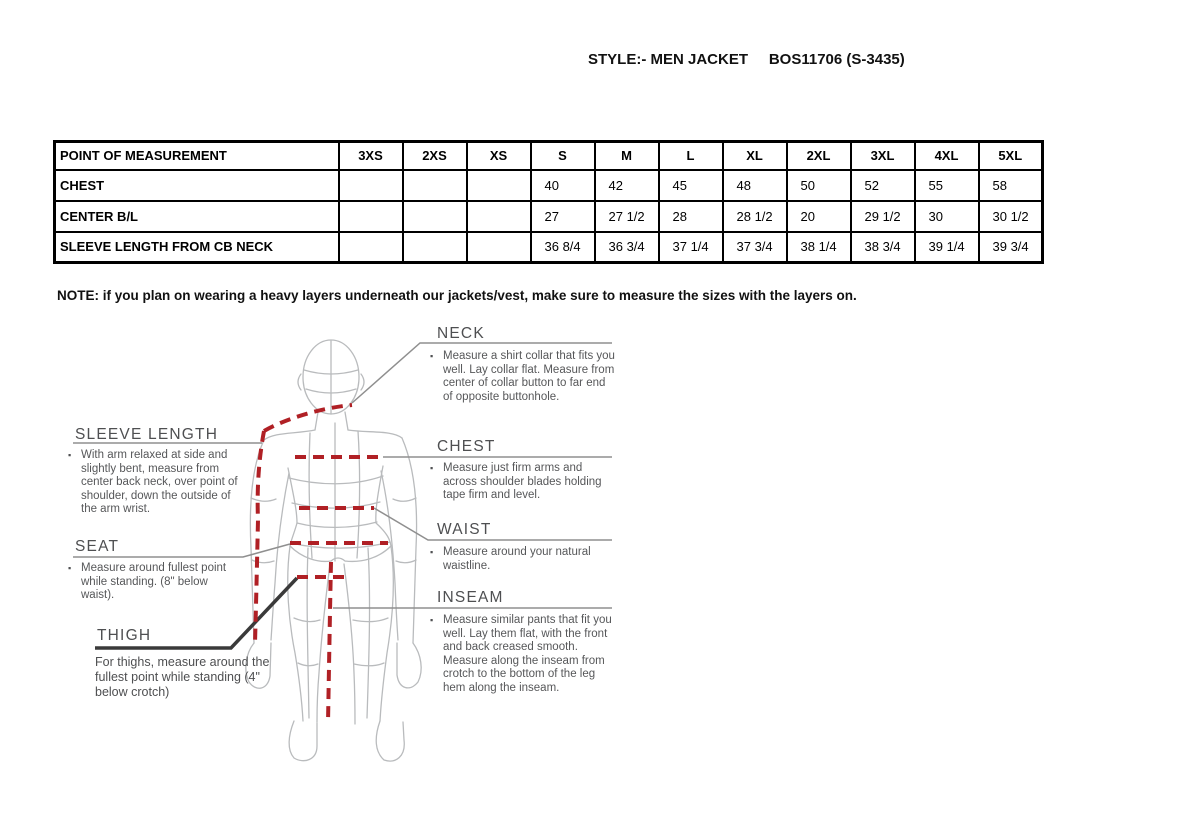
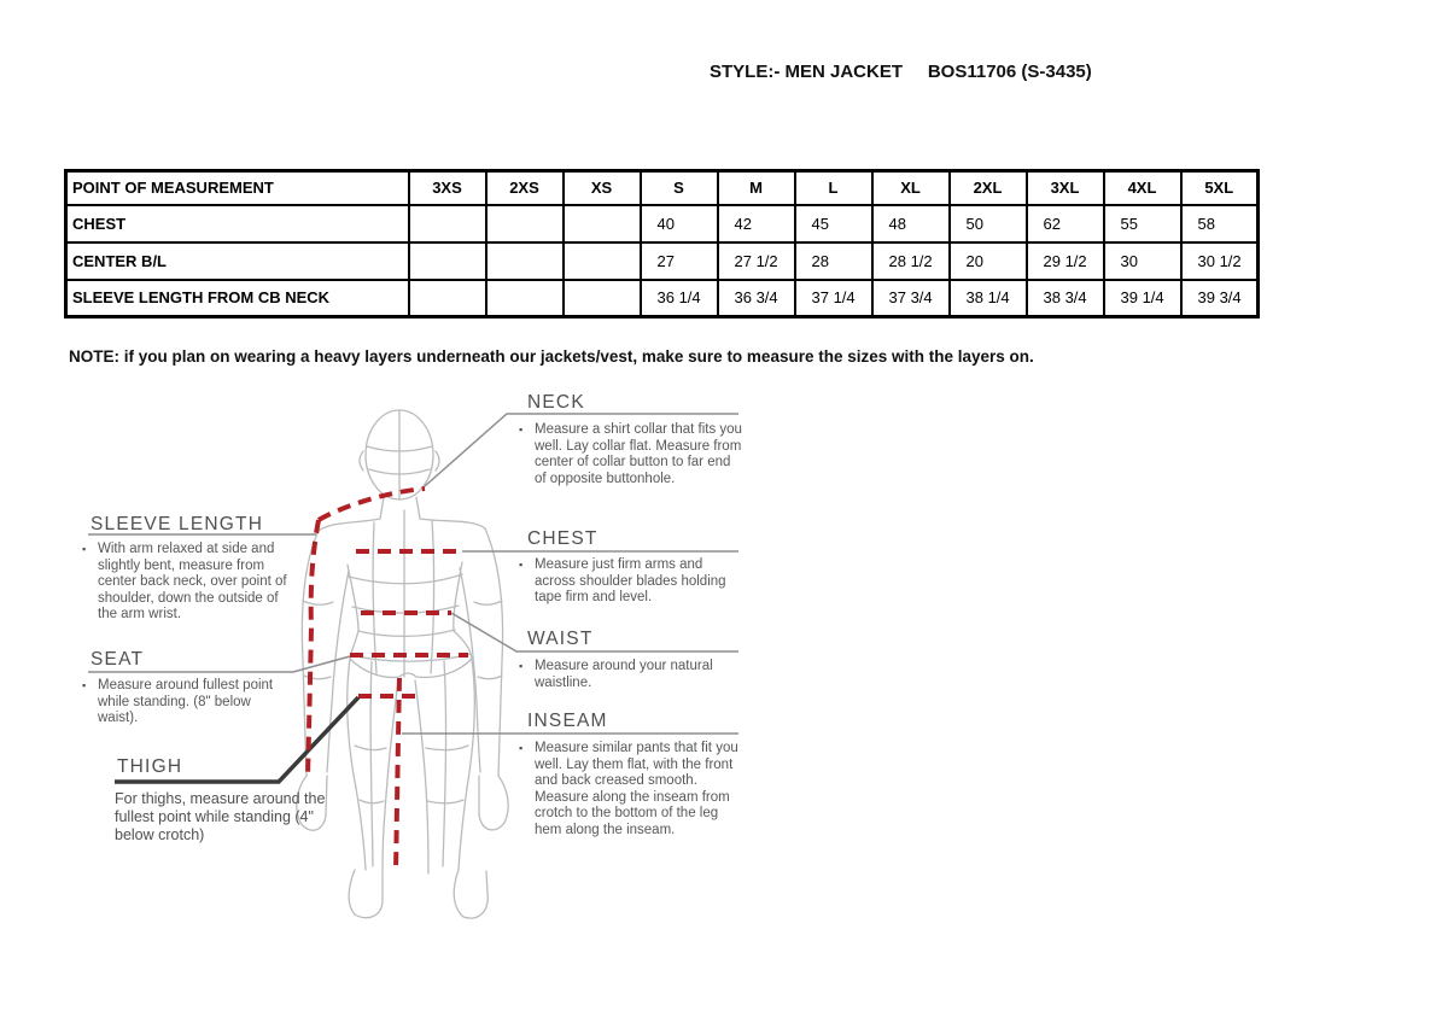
  STYLE:- MEN JACKET BOS11706 (S-3435)
  POINT OF MEASUREMENT	3XS	2XS	XS	S	M	L	XL	2XL	3XL	4XL	5XL
- CHEST				40	42	45	48	50	52	55	58
+ CHEST				40	42	45	48	50	62	55	58
  CENTER B/L				27	27 1/2	28	28 1/2	20	29 1/2	30	30 1/2
- SLEEVE LENGTH FROM CB NECK				36 8/4	36 3/4	37 1/4	37 3/4	38 1/4	38 3/4	39 1/4	39 3/4
+ SLEEVE LENGTH FROM CB NECK				36 1/4	36 3/4	37 1/4	37 3/4	38 1/4	38 3/4	39 1/4	39 3/4
  NOTE: if you plan on wearing a heavy layers underneath our jackets/vest, make sure to measure the sizes with the layers on.
  NECK
  ▪
  Measure a shirt collar that fits you well. Lay collar flat. Measure from center of collar button to far end of opposite buttonhole.
  CHEST
  ▪
  Measure just firm arms and across shoulder blades holding tape firm and level.
  WAIST
  ▪
  Measure around your natural waistline.
  INSEAM
  ▪
  Measure similar pants that fit you well. Lay them flat, with the front and back creased smooth. Measure along the inseam from crotch to the bottom of the leg hem along the inseam.
  SLEEVE LENGTH
  ▪
  With arm relaxed at side and slightly bent, measure from center back neck, over point of shoulder, down the outside of the arm wrist.
  SEAT
  ▪
  Measure around fullest point while standing. (8" below waist).
  THIGH
  For thighs, measure around the fullest point while standing (4" below crotch)
